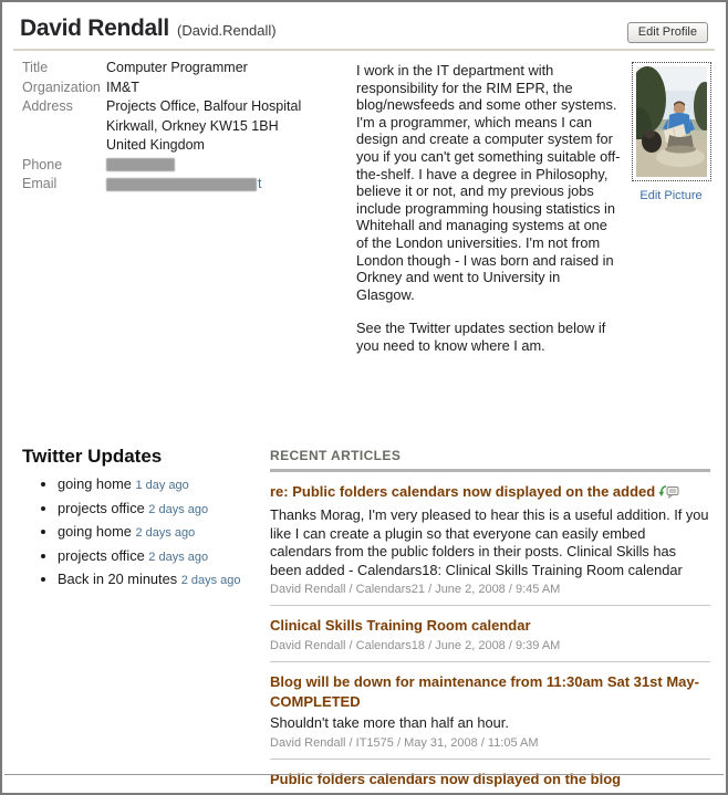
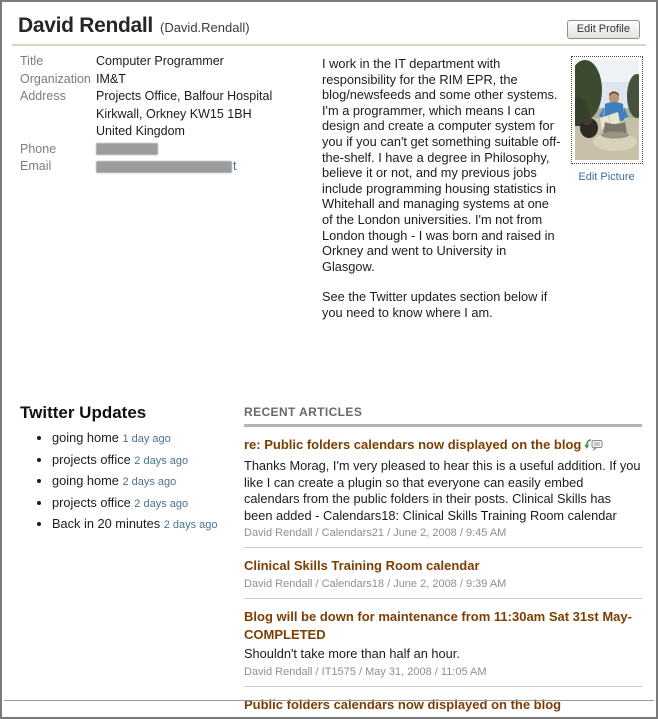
  David Rendall
  (David.Rendall)
  Edit Profile
  Title
  Computer Programmer
  Organization
  IM&T
  Address
  Projects Office, Balfour Hospital
  Kirkwall, Orkney KW15 1BH
  United Kingdom
  Phone
  Email
  t
  I work in the IT department with responsibility for the RIM EPR, the blog/newsfeeds and some other systems. I'm a programmer, which means I can design and create a computer system for you if you can't get something suitable off-the-shelf. I have a degree in Philosophy, believe it or not, and my previous jobs include programming housing statistics in Whitehall and managing systems at one of the London universities. I'm not from London though - I was born and raised in Orkney and went to University in Glasgow.
  See the Twitter updates section below if you need to know where I am.
  Edit Picture
  Twitter Updates
  going home 1 day ago
  projects office 2 days ago
  going home 2 days ago
  projects office 2 days ago
  Back in 20 minutes 2 days ago
  RECENT ARTICLES
- re: Public folders calendars now displayed on the added
+ re: Public folders calendars now displayed on the blog
  Thanks Morag, I'm very pleased to hear this is a useful addition. If you like I can create a plugin so that everyone can easily embed calendars from the public folders in their posts. Clinical Skills has been added - Calendars18: Clinical Skills Training Room calendar
  David Rendall / Calendars21 / June 2, 2008 / 9:45 AM
  Clinical Skills Training Room calendar
  David Rendall / Calendars18 / June 2, 2008 / 9:39 AM
  Blog will be down for maintenance from 11:30am Sat 31st May- COMPLETED
  Shouldn't take more than half an hour.
  David Rendall / IT1575 / May 31, 2008 / 11:05 AM
  Public folders calendars now displayed on the blog
